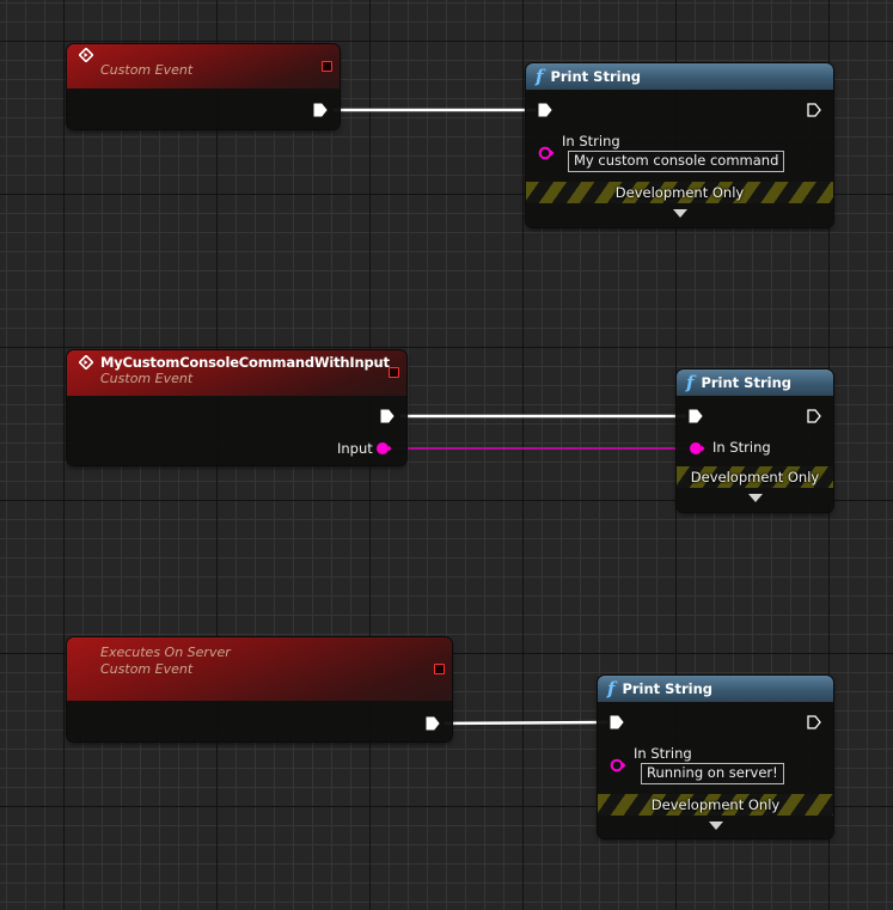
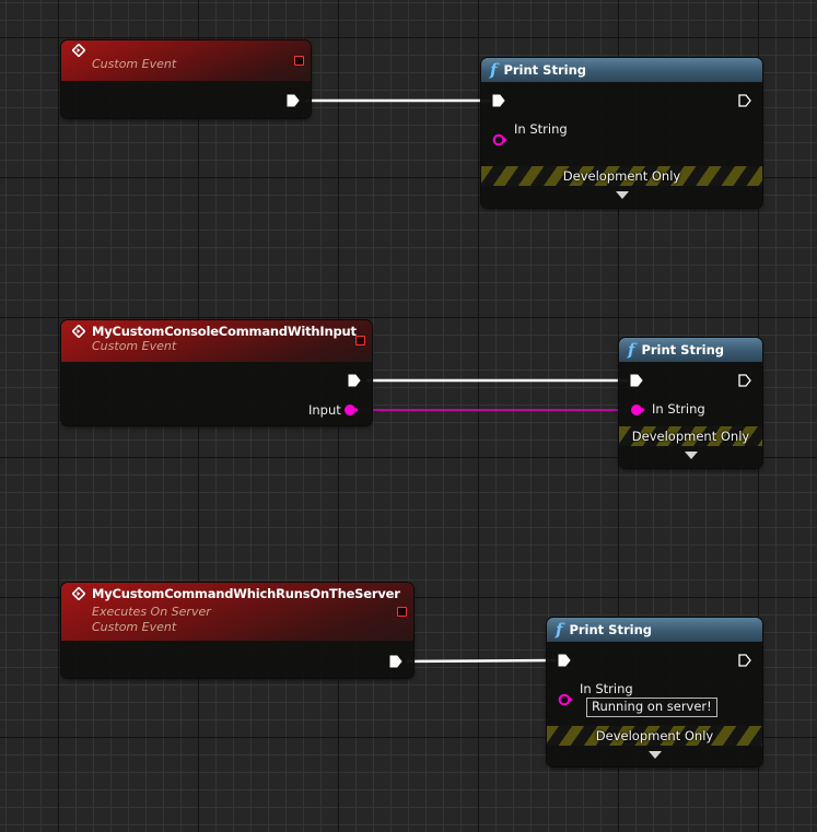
  Custom Event
  f
  Print String
  In String
- My custom console command
  Development Only
  MyCustomConsoleCommandWithInput
  Custom Event
  Input
  f
  Print String
  In String
  Development Only
+ MyCustomCommandWhichRunsOnTheServer
  Executes On Server
  Custom Event
  f
  Print String
  In String
  Running on server!
  Development Only
